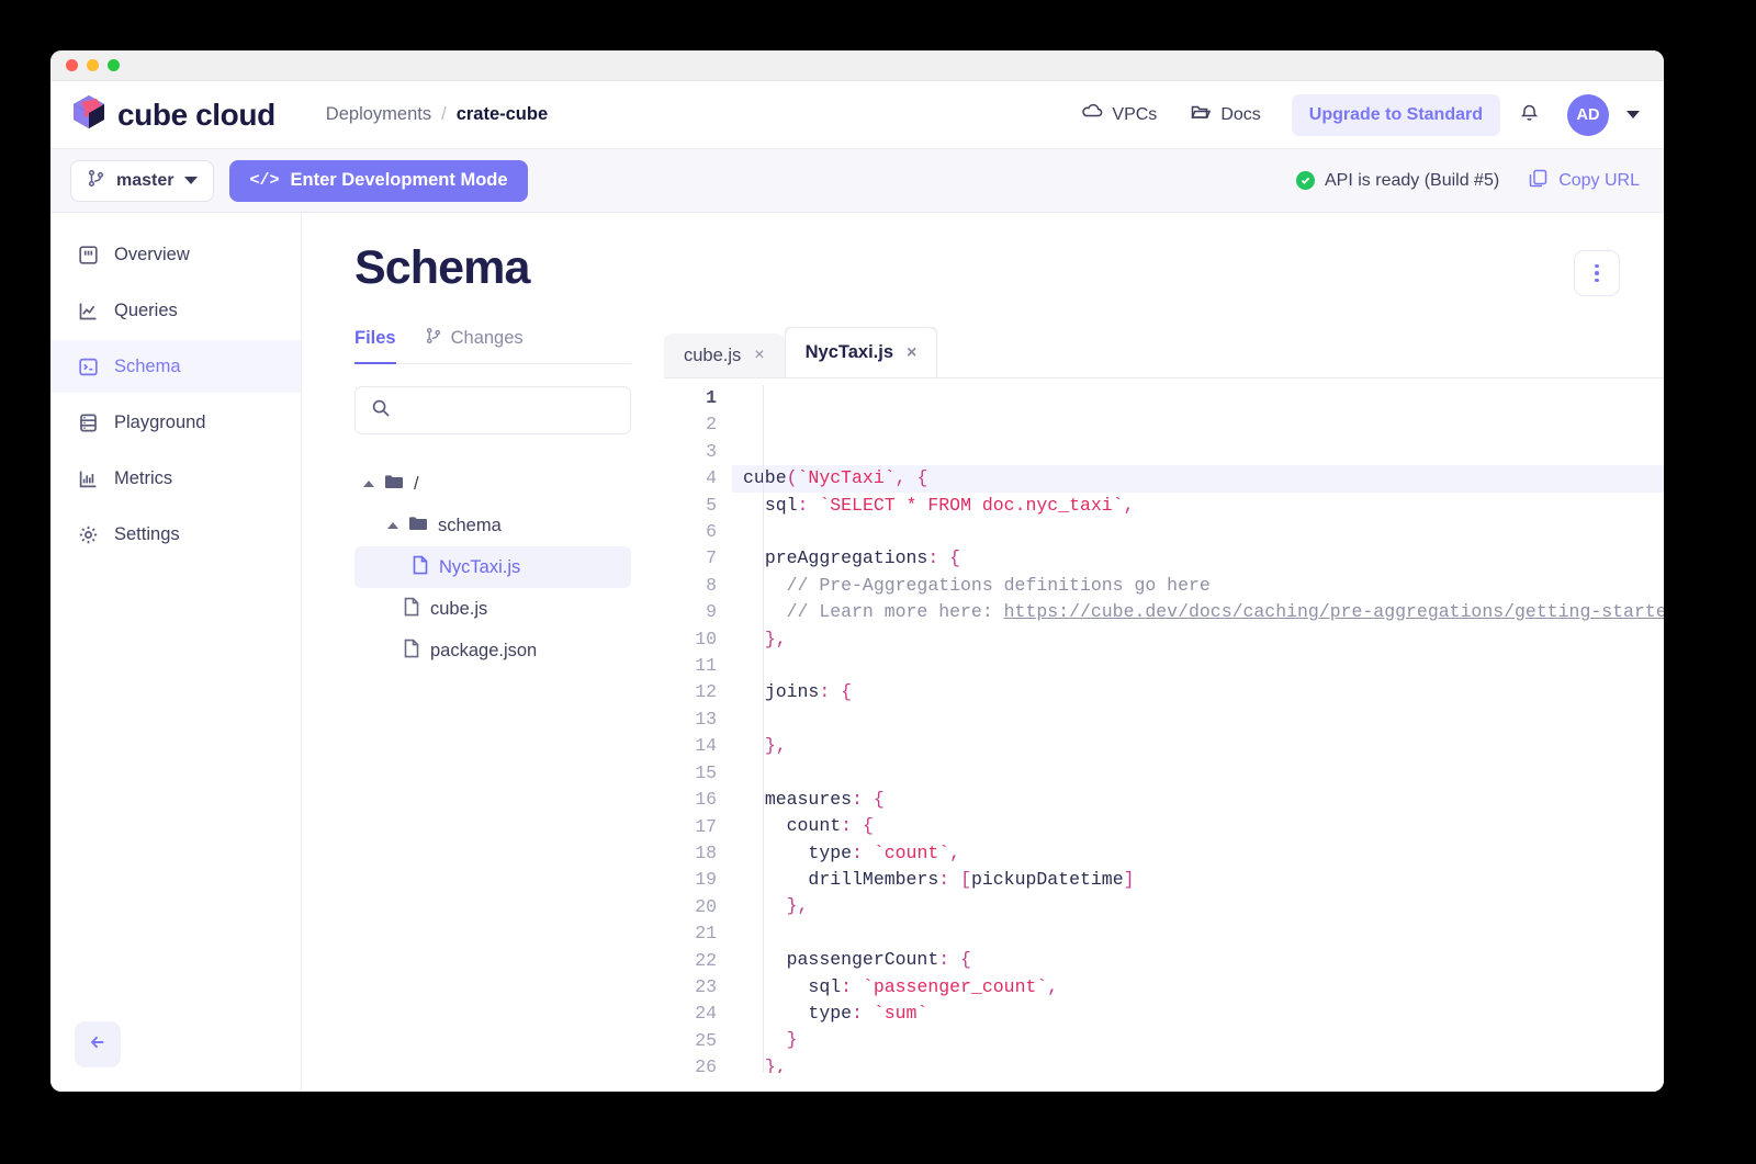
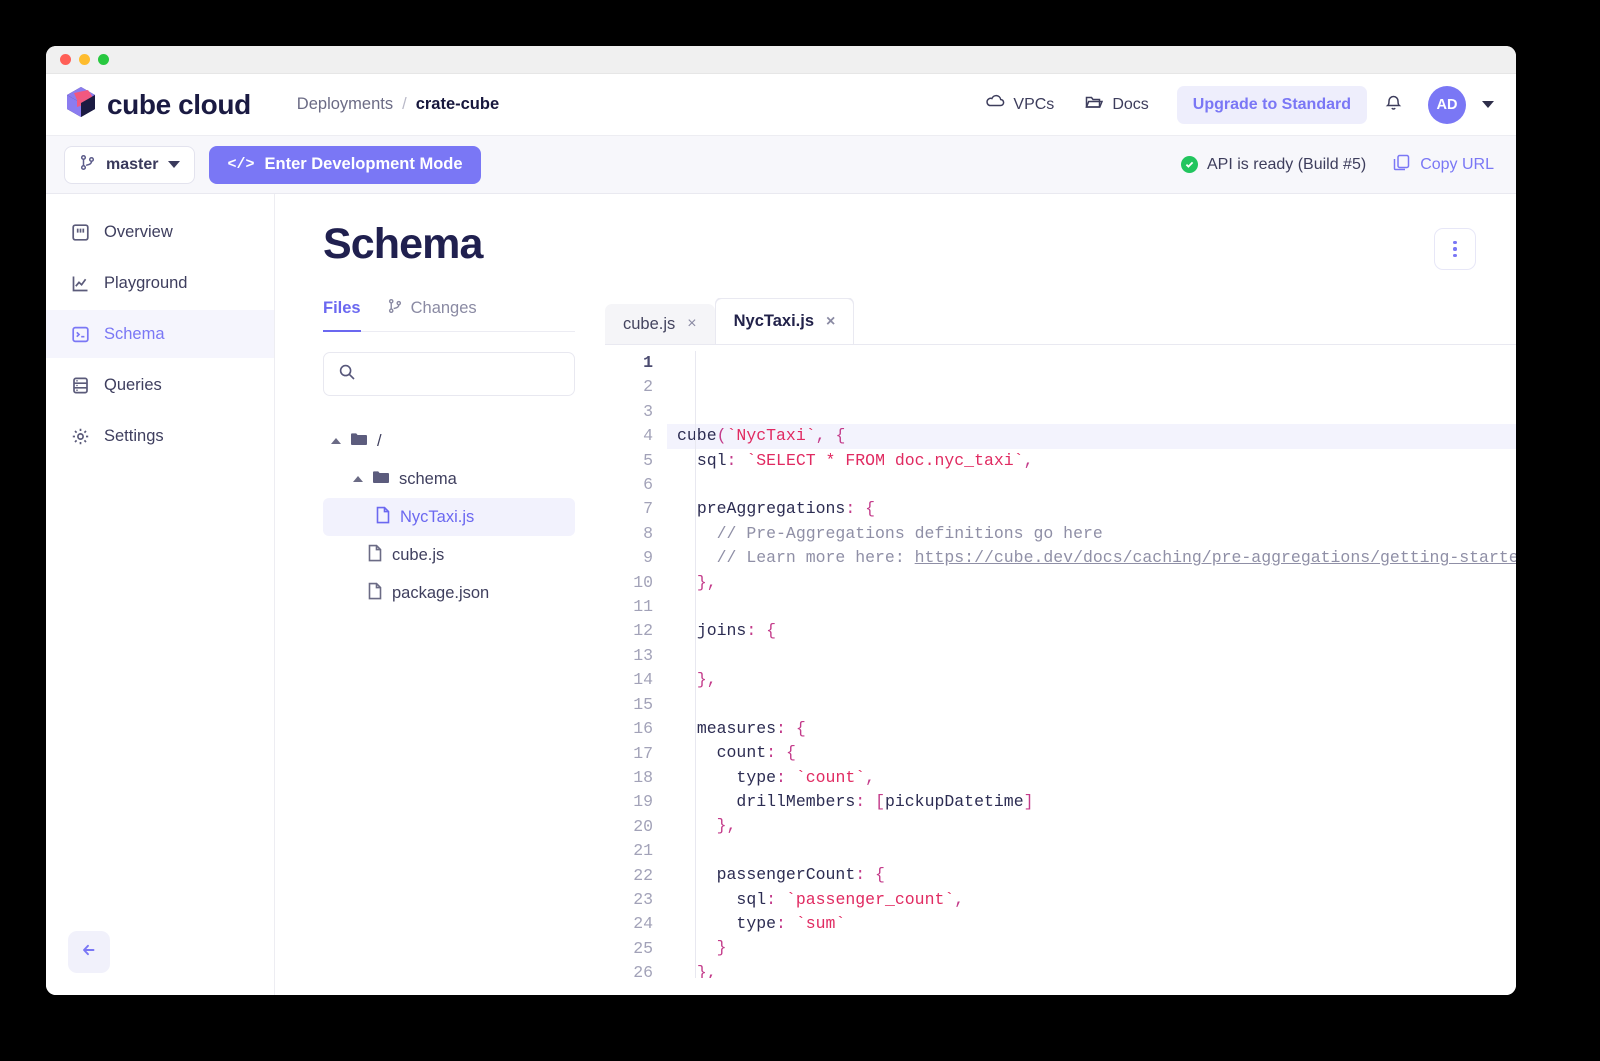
  cube cloud
  Deployments
  /
  crate-cube
  VPCs
  Docs
  Upgrade to Standard
  AD
  master
  </>
  Enter Development Mode
  API is ready (Build #5)
  Copy URL
  Overview
- Queries
+ Playground
  Schema
- Playground
+ Queries
- Metrics
  Settings
  Schema
  Files
  Changes
  /
  schema
  NycTaxi.js
  cube.js
  package.json
  cube.js
  ×
  NycTaxi.js
  ×
  1
  2
  3
  4
  5
  6
  7
  8
  9
  10
  11
  12
  13
  14
  15
  16
  17
  18
  19
  20
  21
  22
  23
  24
  25
  26
  cube(`NycTaxi`, {
  sql: `SELECT * FROM doc.nyc_taxi`,
  preAggregations: {
  // Pre-Aggregations definitions go here
  // Learn more here: https://cube.dev/docs/caching/pre-aggregations/getting-starte
  },
  joins: {
  },
  measures: {
  count: {
  type: `count`,
  drillMembers: [pickupDatetime]
  },
  passengerCount: {
  sql: `passenger_count`,
  type: `sum`
  }
  },
